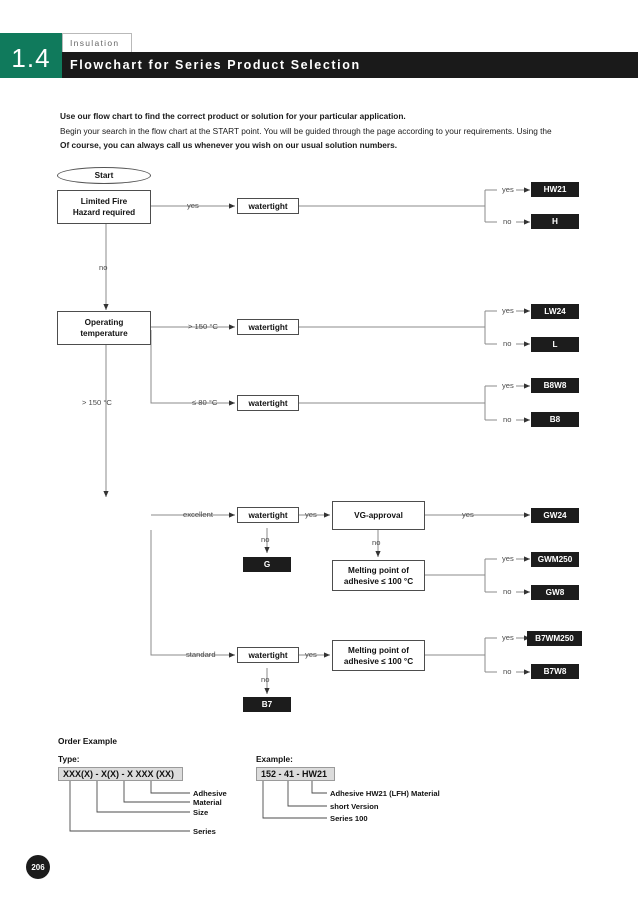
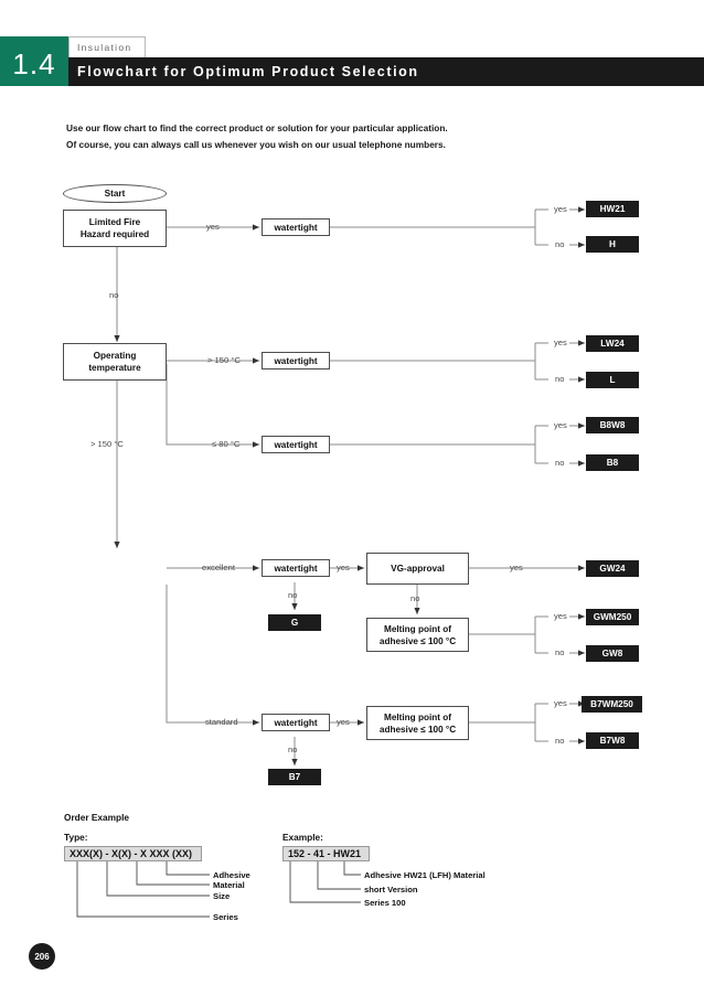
  1.4
  Insulation
- Flowchart for Series Product Selection
+ Flowchart for Optimum Product Selection
  Use our flow chart to find the correct product or solution for your particular application.
- Begin your search in the flow chart at the START point. You will be guided through the page according to your requirements. Using the
- Of course, you can always call us whenever you wish on our usual solution numbers.
+ Of course, you can always call us whenever you wish on our usual telephone numbers.
  Start
  Limited Fire
  Hazard required
  yes
  watertight
  no
  yes
  no
  HW21
  H
  Operating
  temperature
  > 150 °C
  watertight
  yes
  no
  LW24
  L
  > 150 °C
  ≤ 80 °C
  watertight
  yes
  no
  B8W8
  B8
  excellent
  watertight
  yes
  no
  G
  VG-approval
  yes
  GW24
  no
  Melting point of
  adhesive ≤ 100 °C
  yes
  no
  GWM250
  GW8
  standard
  watertight
  yes
  no
  B7
  Melting point of
  adhesive ≤ 100 °C
  yes
  no
  B7WM250
  B7W8
  Order Example
  Type:
  Example:
  XXX(X) - X(X) - X XXX (XX)
  152 - 41 - HW21
  Adhesive
  Material
  Size
  Series
  Adhesive HW21 (LFH) Material
  short Version
  Series 100
  206
